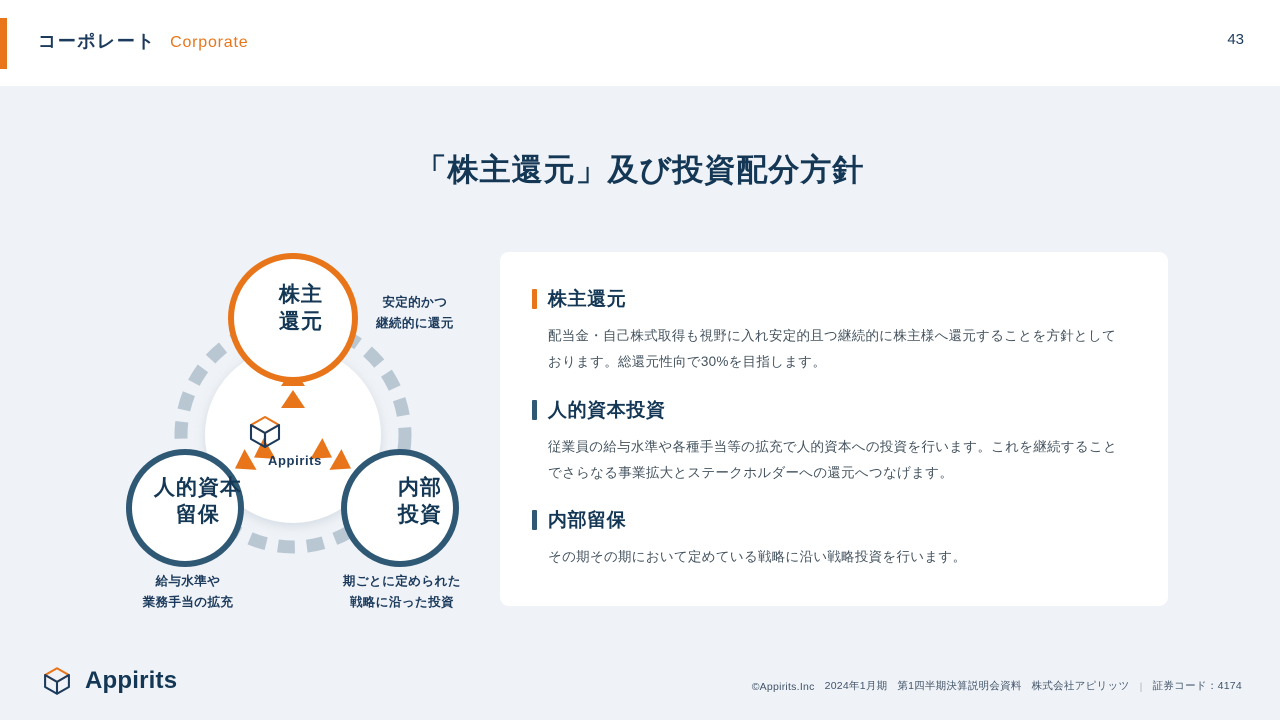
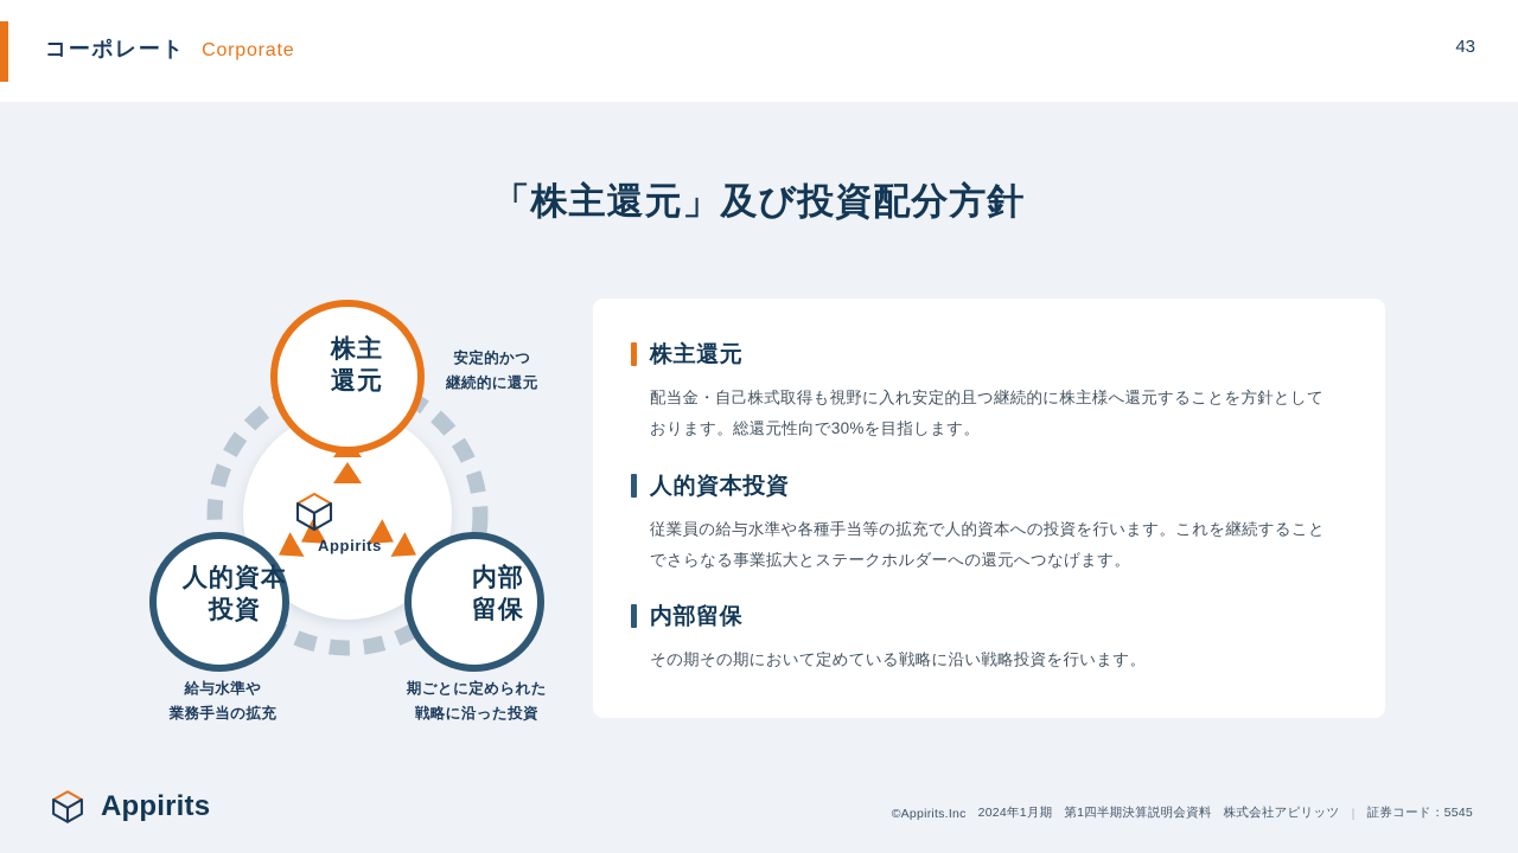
  コーポレート
  Corporate
  43
  「株主還元」及び投資配分方針
  Appirits
  株主
  還元
  人的資本
- 留保
+ 投資
  内部
- 投資
+ 留保
  安定的かつ
  継続的に還元
  給与水準や
  業務手当の拡充
  期ごとに定められた
  戦略に沿った投資
  株主還元
  配当金・自己株式取得も視野に入れ安定的且つ継続的に株主様へ還元することを方針としております。総還元性向で30%を目指します。
  人的資本投資
  従業員の給与水準や各種手当等の拡充で人的資本への投資を行います。これを継続することでさらなる事業拡大とステークホルダーへの還元へつなげます。
  内部留保
  その期その期において定めている戦略に沿い戦略投資を行います。
  Appirits
  ©Appirits.Inc
  2024年1月期
  第1四半期決算説明会資料
  株式会社アピリッツ
  |
- 証券コード：4174
+ 証券コード：5545
